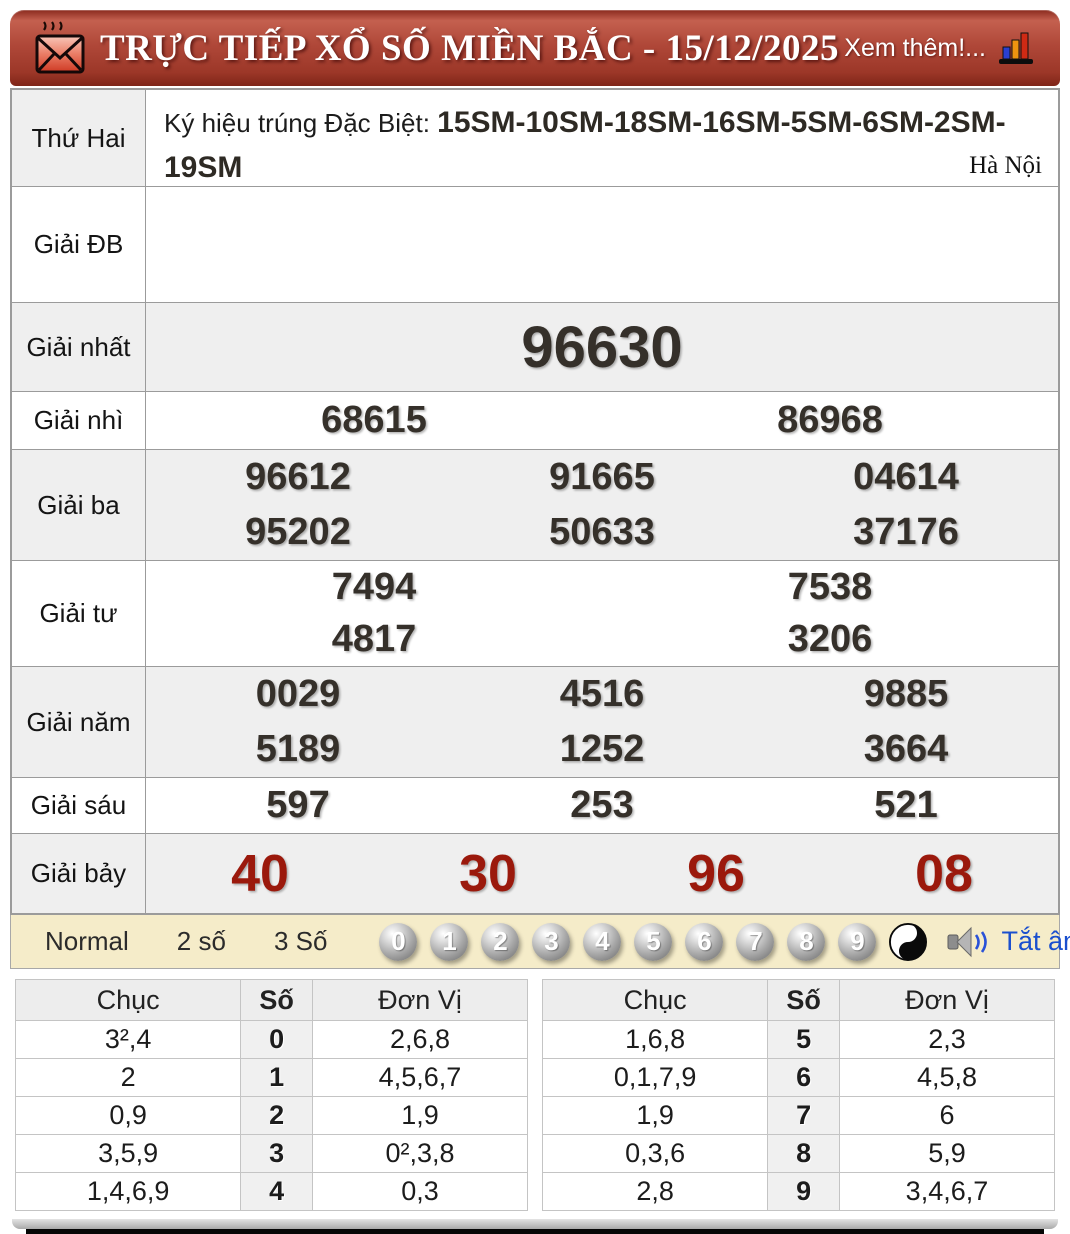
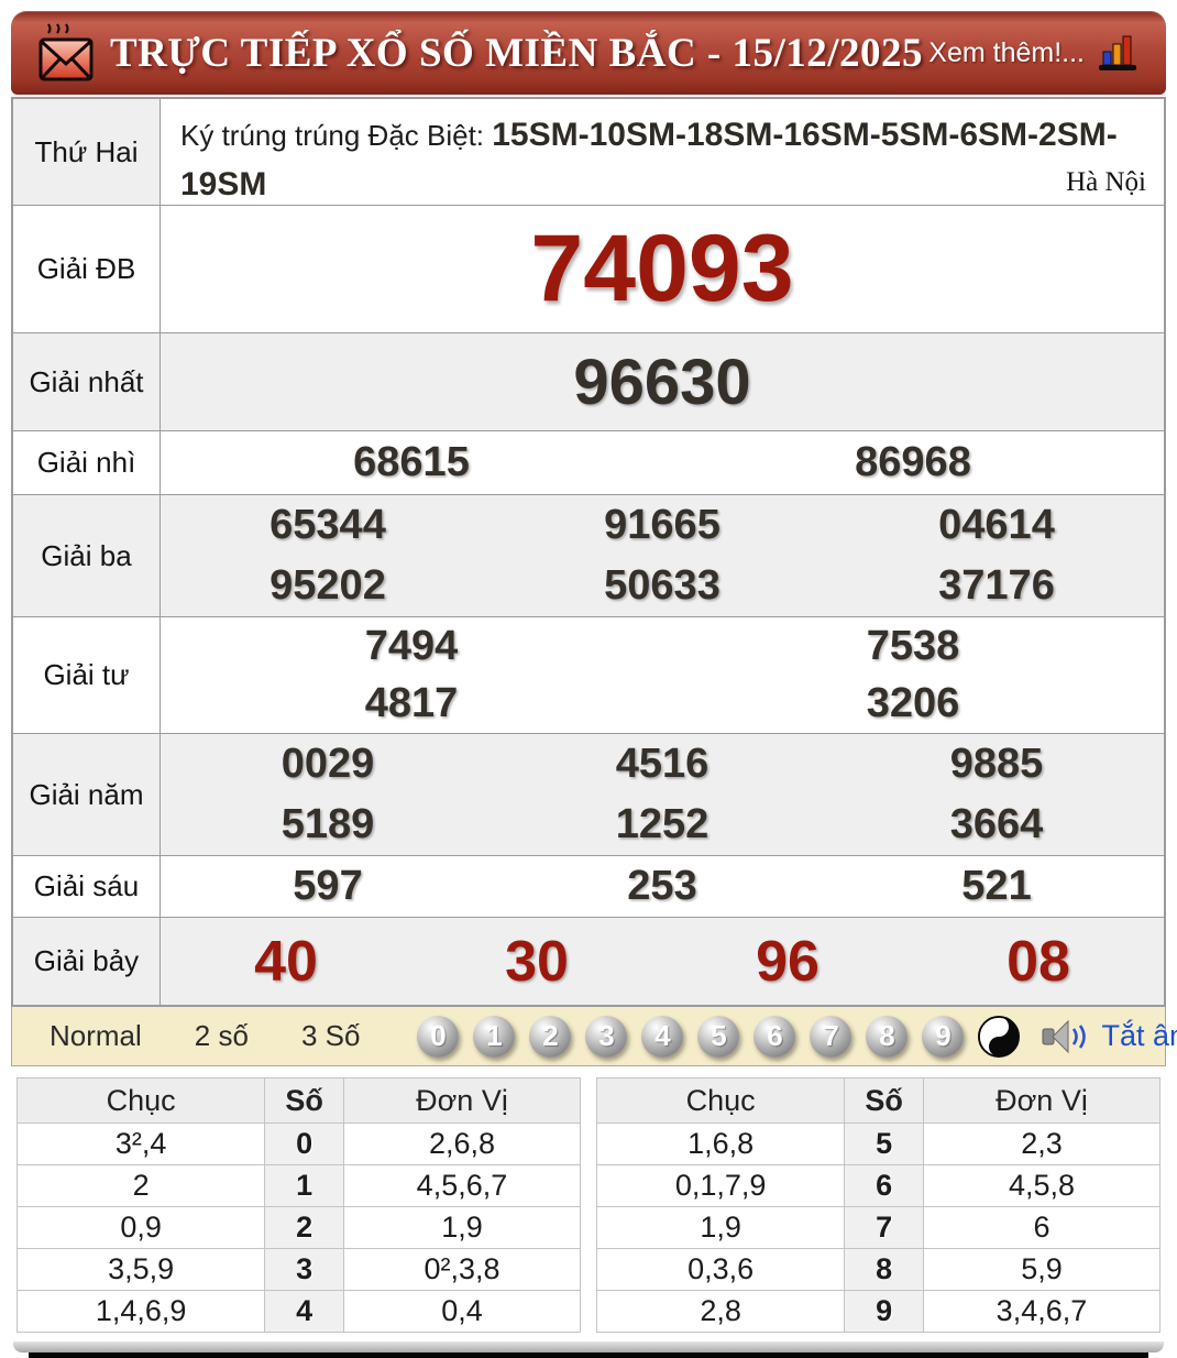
  TRỰC TIẾP XỔ SỐ MIỀN BẮC - 15/12/2025
  Xem thêm!...
  Thứ Hai
- Ký hiệu trúng Đặc Biệt: 15SM-10SM-18SM-16SM-5SM-6SM-2SM-19SM
+ Ký trúng trúng Đặc Biệt: 15SM-10SM-18SM-16SM-5SM-6SM-2SM-19SM
  Hà Nội
  Giải ĐB
+ 74093
  Giải nhất
  96630
  Giải nhì
  68615
  86968
  Giải ba
- 96612
+ 65344
  91665
  04614
  95202
  50633
  37176
  Giải tư
  7494
  7538
  4817
  3206
  Giải năm
  0029
  4516
  9885
  5189
  1252
  3664
  Giải sáu
  597
  253
  521
  Giải bảy
  40
  30
  96
  08
  Normal
  2 số
  3 Số
  0
  1
  2
  3
  4
  5
  6
  7
  8
  9
  Tắt â
  Chục	Số	Đơn Vị
  3²,4	0	2,6,8
  2	1	4,5,6,7
  0,9	2	1,9
  3,5,9	3	0²,3,8
- 1,4,6,9	4	0,3
+ 1,4,6,9	4	0,4
  Chục	Số	Đơn Vị
  1,6,8	5	2,3
  0,1,7,9	6	4,5,8
  1,9	7	6
  0,3,6	8	5,9
  2,8	9	3,4,6,7
